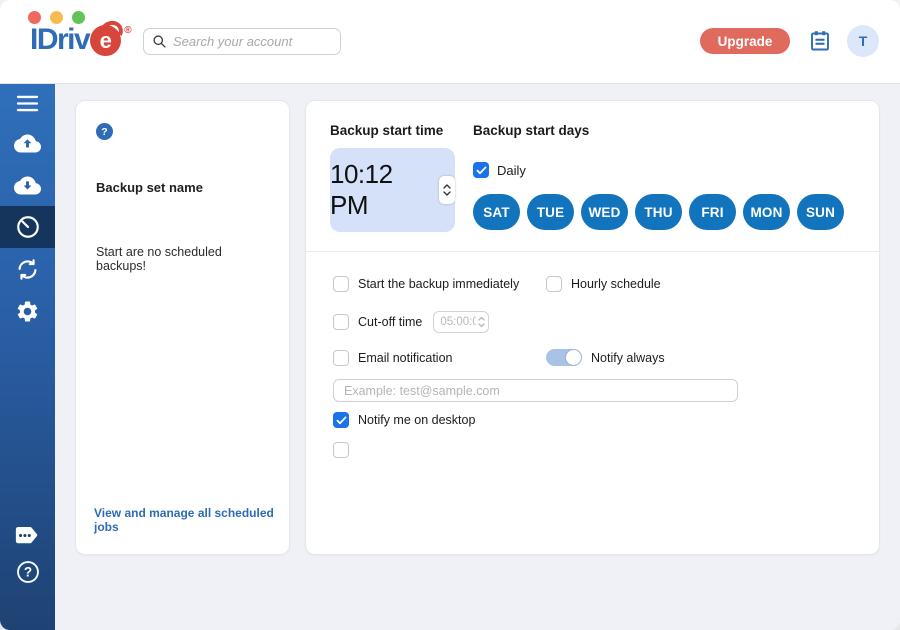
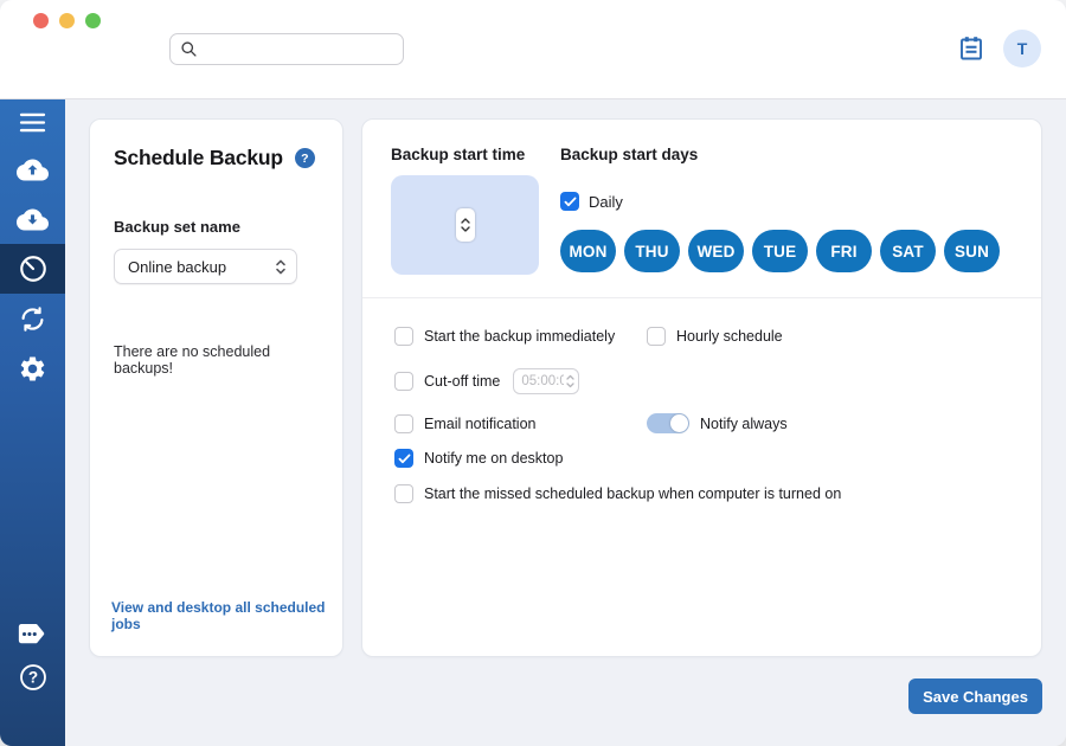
- IDriv
- e
- ®
- Search your account
- Upgrade
  T
  ?
+ Schedule Backup
  ?
  Backup set name
+ Online backup
- Start are no scheduled backups!
+ There are no scheduled backups!
- View and manage all scheduled jobs
+ View and desktop all scheduled jobs
  Backup start time
- 10:12 PM
  Backup start days
  Daily
- SAT
+ MON
- TUE
+ THU
  WED
- THU
+ TUE
  FRI
- MON
+ SAT
  SUN
  Start the backup immediately
  Hourly schedule
  Cut-off time
  05:00:0
  Email notification
  Notify always
- Example: test@sample.com
  Notify me on desktop
+ Start the missed scheduled backup when computer is turned on
+ Save Changes
